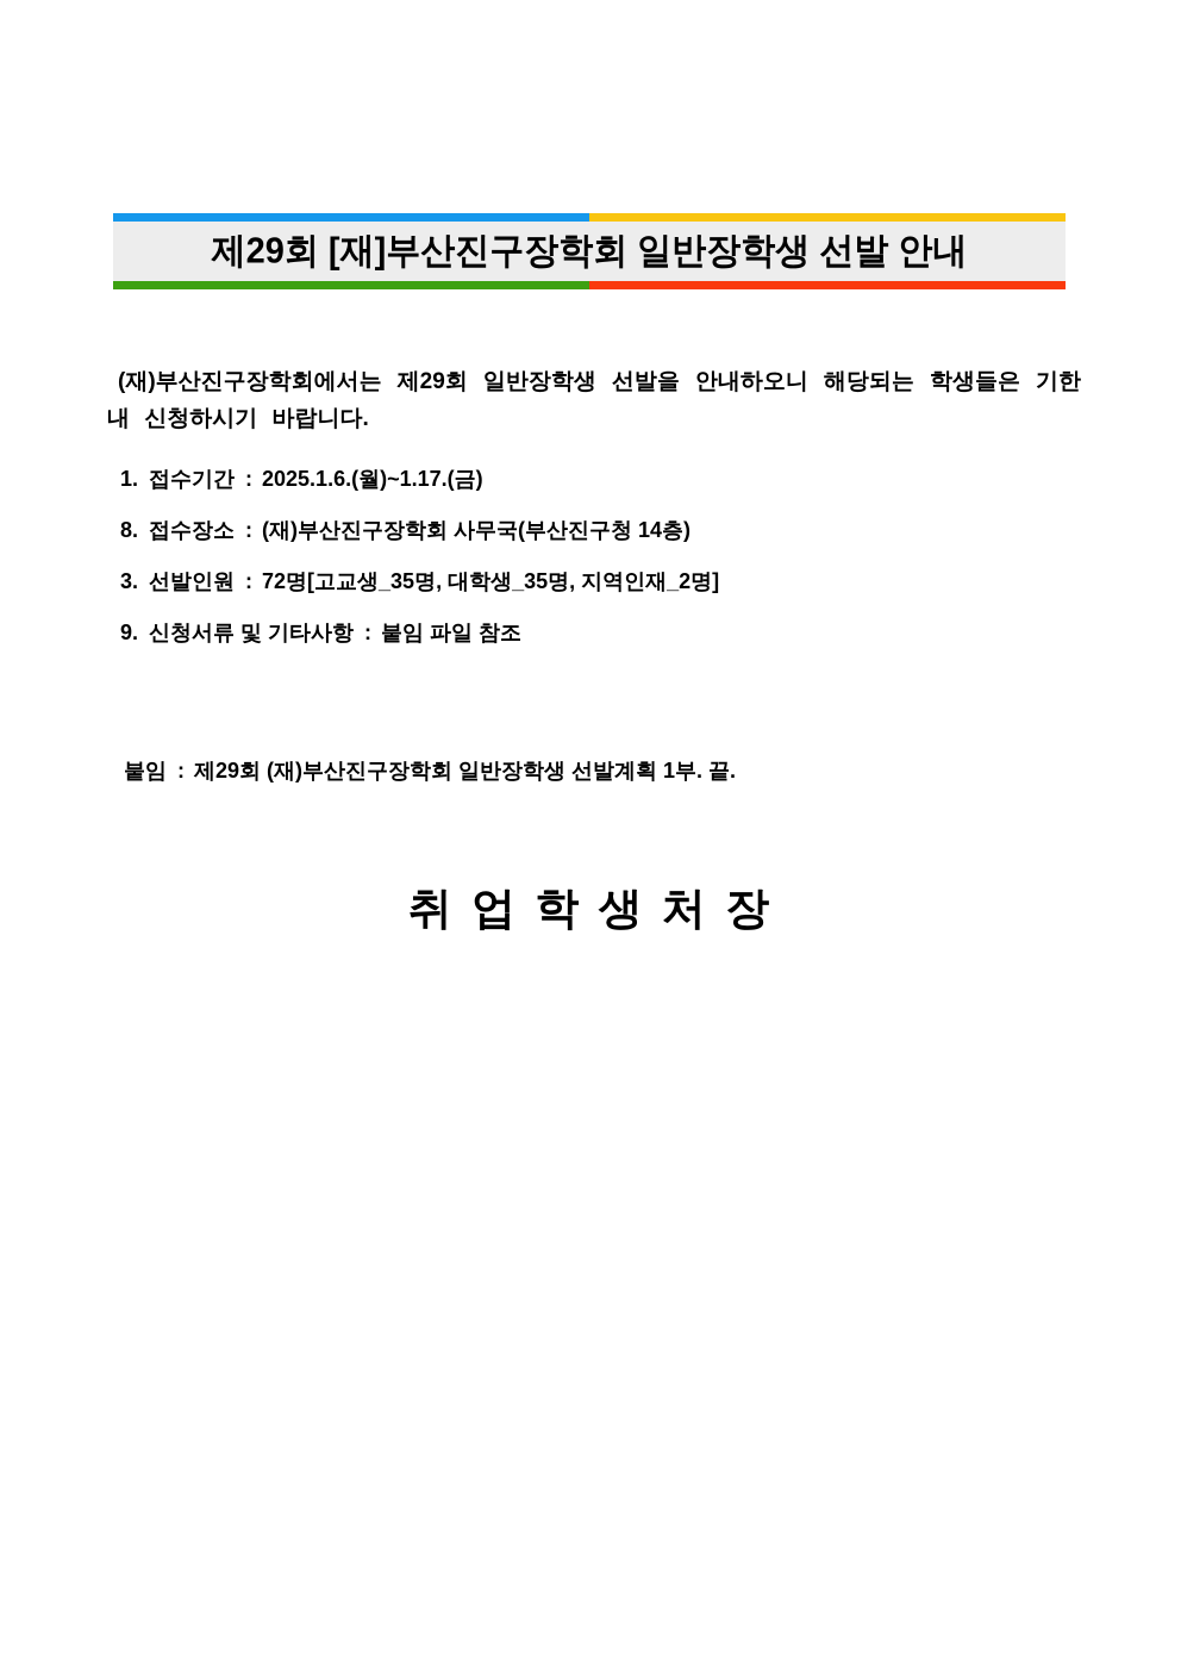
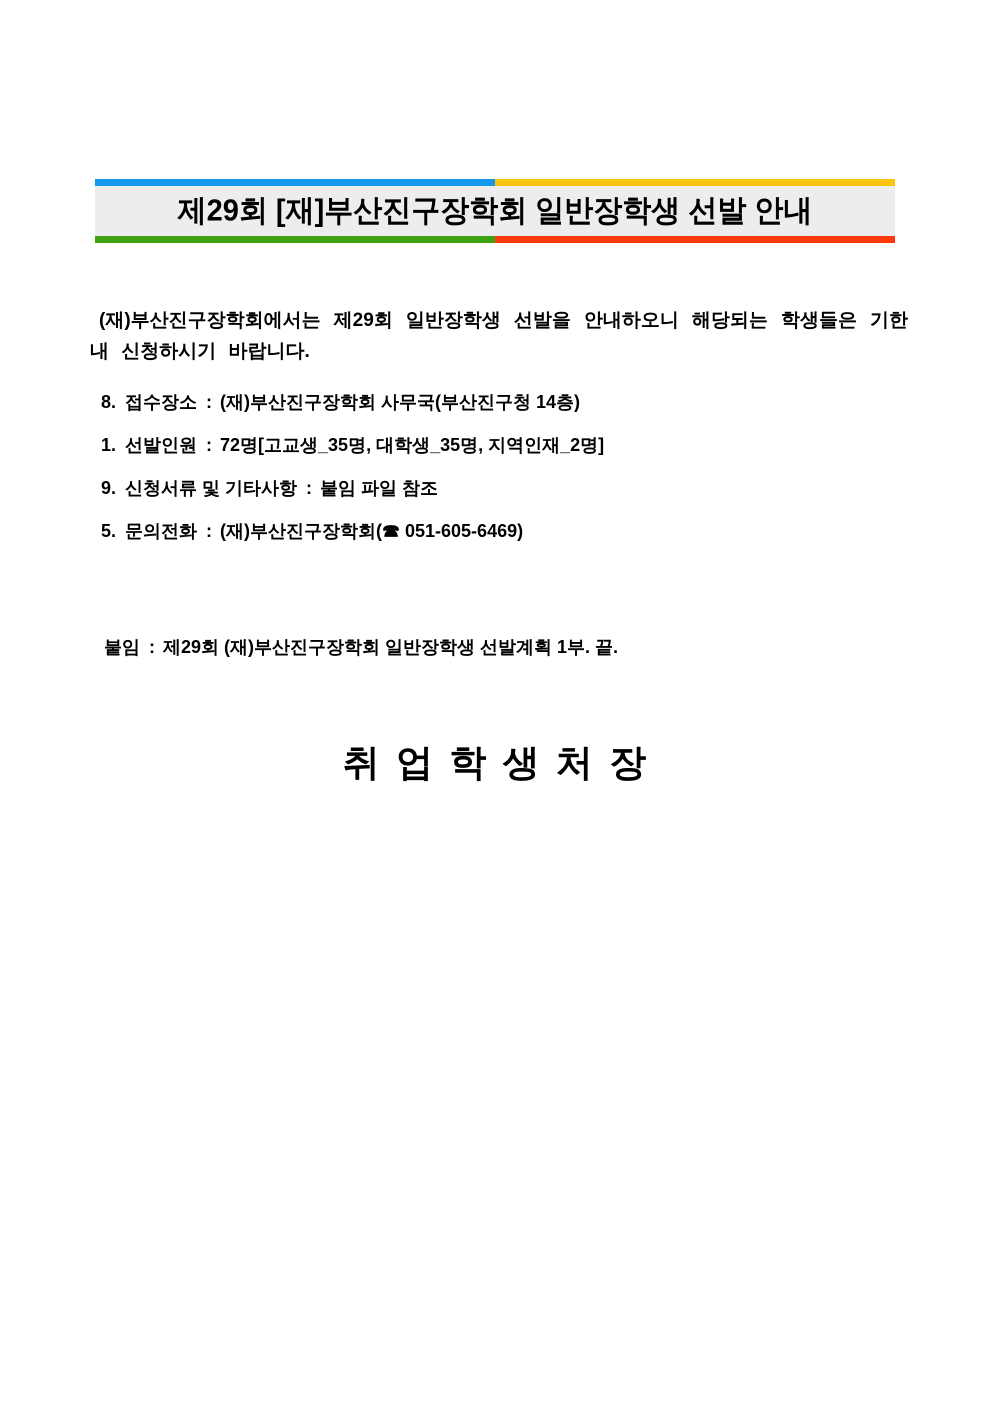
  제29회 [재]부산진구장학회 일반장학생 선발 안내
  (재)부산진구장학회에서는 제29회 일반장학생 선발을 안내하오니 해당되는 학생들은 기한내 신청하시기 바랍니다.
- 1. 접수기간 : 2025.1.6.(월)~1.17.(금)
  8. 접수장소 : (재)부산진구장학회 사무국(부산진구청 14층)
- 3. 선발인원 : 72명[고교생_35명, 대학생_35명, 지역인재_2명]
+ 1. 선발인원 : 72명[고교생_35명, 대학생_35명, 지역인재_2명]
  9. 신청서류 및 기타사항 : 붙임 파일 참조
+ 5. 문의전화 : (재)부산진구장학회(☎ 051-605-6469)
  붙임 : 제29회 (재)부산진구장학회 일반장학생 선발계획 1부. 끝.
  취 업 학 생 처 장
